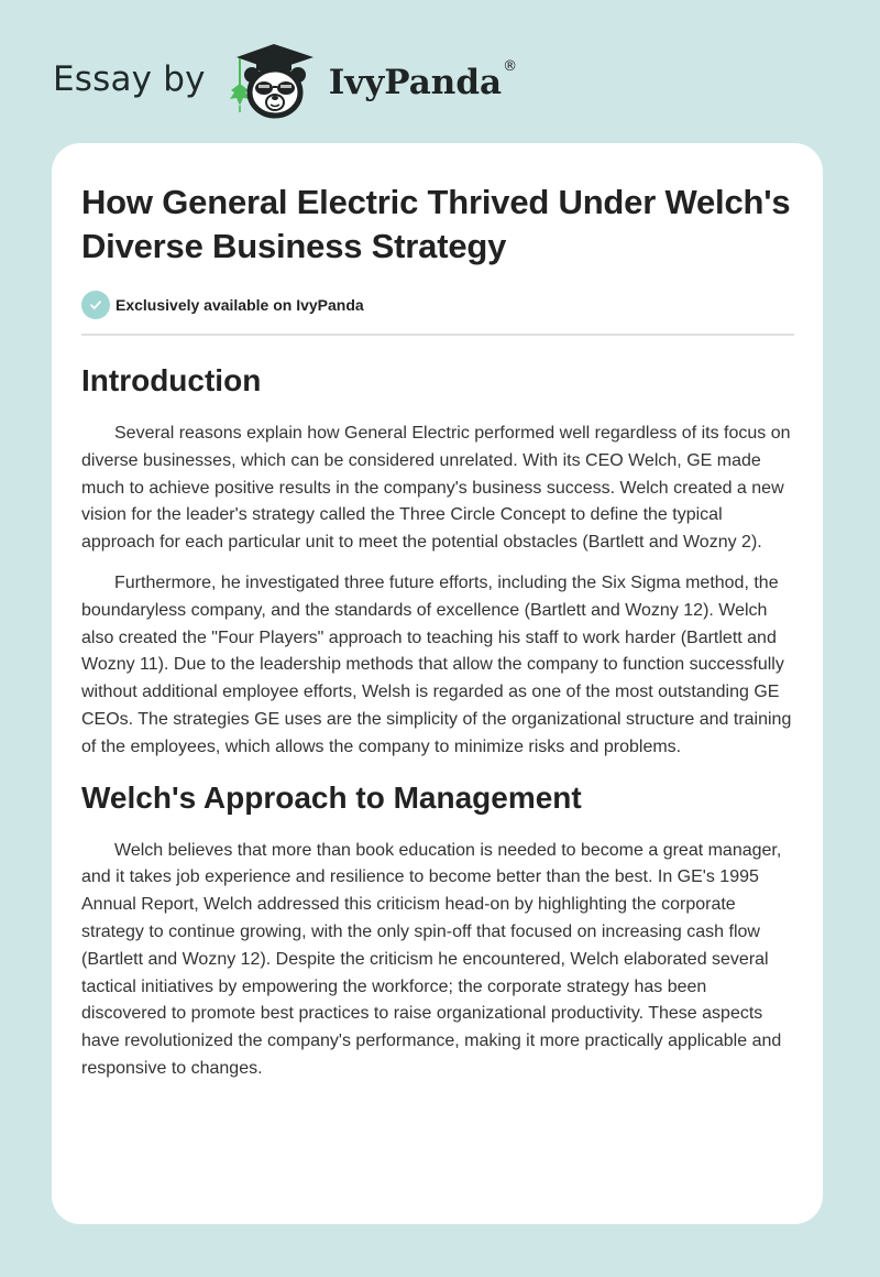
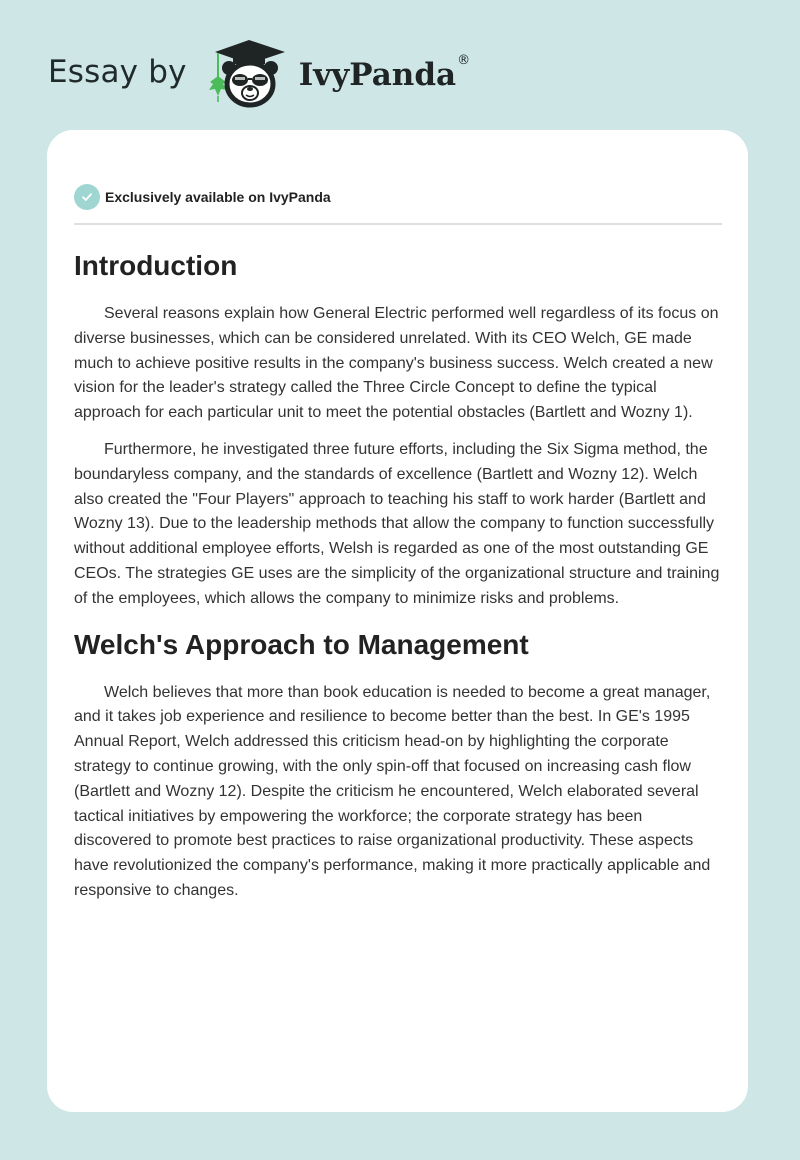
  Essay by
  IvyPanda®
- How General Electric Thrived Under Welch's Diverse Business Strategy
  Exclusively available on IvyPanda
  Introduction
- Several reasons explain how General Electric performed well regardless of its focus on diverse businesses, which can be considered unrelated. With its CEO Welch, GE made much to achieve positive results in the company's business success. Welch created a new vision for the leader's strategy called the Three Circle Concept to define the typical approach for each particular unit to meet the potential obstacles (Bartlett and Wozny 2).
+ Several reasons explain how General Electric performed well regardless of its focus on diverse businesses, which can be considered unrelated. With its CEO Welch, GE made much to achieve positive results in the company's business success. Welch created a new vision for the leader's strategy called the Three Circle Concept to define the typical approach for each particular unit to meet the potential obstacles (Bartlett and Wozny 1).
- Furthermore, he investigated three future efforts, including the Six Sigma method, the boundaryless company, and the standards of excellence (Bartlett and Wozny 12). Welch also created the "Four Players" approach to teaching his staff to work harder (Bartlett and Wozny 11). Due to the leadership methods that allow the company to function successfully without additional employee efforts, Welsh is regarded as one of the most outstanding GE CEOs. The strategies GE uses are the simplicity of the organizational structure and training of the employees, which allows the company to minimize risks and problems.
+ Furthermore, he investigated three future efforts, including the Six Sigma method, the boundaryless company, and the standards of excellence (Bartlett and Wozny 12). Welch also created the "Four Players" approach to teaching his staff to work harder (Bartlett and Wozny 13). Due to the leadership methods that allow the company to function successfully without additional employee efforts, Welsh is regarded as one of the most outstanding GE CEOs. The strategies GE uses are the simplicity of the organizational structure and training of the employees, which allows the company to minimize risks and problems.
  Welch's Approach to Management
  Welch believes that more than book education is needed to become a great manager, and it takes job experience and resilience to become better than the best. In GE's 1995 Annual Report, Welch addressed this criticism head-on by highlighting the corporate strategy to continue growing, with the only spin-off that focused on increasing cash flow (Bartlett and Wozny 12). Despite the criticism he encountered, Welch elaborated several tactical initiatives by empowering the workforce; the corporate strategy has been discovered to promote best practices to raise organizational productivity. These aspects have revolutionized the company's performance, making it more practically applicable and responsive to changes.
